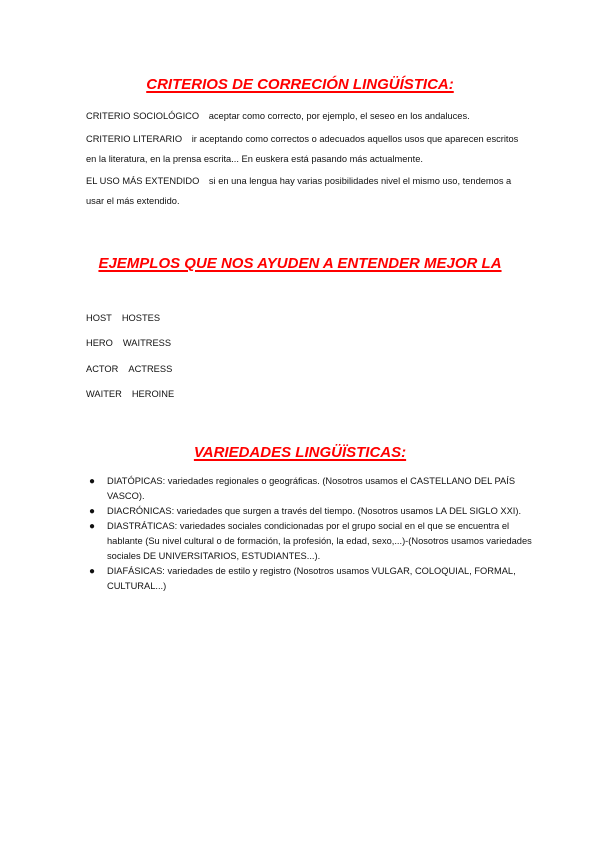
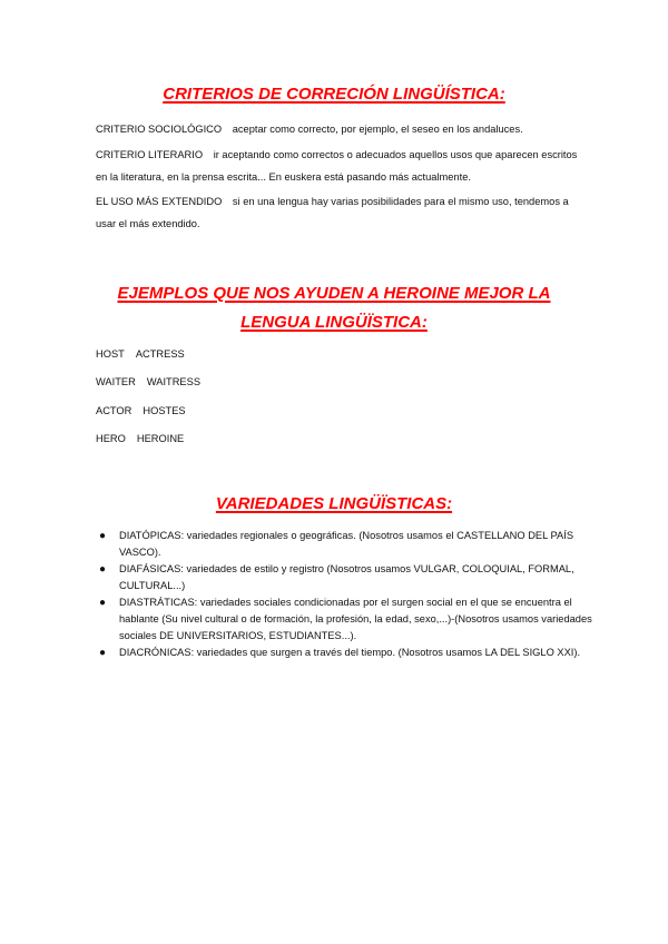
  CRITERIOS DE CORRECIÓN LINGÜÍSTICA:
  CRITERIO SOCIOLÓGICO aceptar como correcto, por ejemplo, el seseo en los andaluces.
  CRITERIO LITERARIO ir aceptando como correctos o adecuados aquellos usos que aparecen escritos en la literatura, en la prensa escrita... En euskera está pasando más actualmente.
- EL USO MÁS EXTENDIDO si en una lengua hay varias posibilidades nivel el mismo uso, tendemos a usar el más extendido.
+ EL USO MÁS EXTENDIDO si en una lengua hay varias posibilidades para el mismo uso, tendemos a usar el más extendido.
- EJEMPLOS QUE NOS AYUDEN A ENTENDER MEJOR LA
+ EJEMPLOS QUE NOS AYUDEN A HEROINE MEJOR LA
+ LENGUA LINGÜÏSTICA:
- HOST HOSTES
+ HOST ACTRESS
- HERO WAITRESS
+ WAITER WAITRESS
- ACTOR ACTRESS
+ ACTOR HOSTES
- WAITER HEROINE
+ HERO HEROINE
  VARIEDADES LINGÜÏSTICAS:
  ●
  DIATÓPICAS: variedades regionales o geográficas. (Nosotros usamos el CASTELLANO DEL PAÍS VASCO).
  ●
- DIACRÓNICAS: variedades que surgen a través del tiempo. (Nosotros usamos LA DEL SIGLO XXI).
+ DIAFÁSICAS: variedades de estilo y registro (Nosotros usamos VULGAR, COLOQUIAL, FORMAL, CULTURAL...)
  ●
- DIASTRÁTICAS: variedades sociales condicionadas por el grupo social en el que se encuentra el hablante (Su nivel cultural o de formación, la profesión, la edad, sexo,...)-(Nosotros usamos variedades sociales DE UNIVERSITARIOS, ESTUDIANTES...).
+ DIASTRÁTICAS: variedades sociales condicionadas por el surgen social en el que se encuentra el hablante (Su nivel cultural o de formación, la profesión, la edad, sexo,...)-(Nosotros usamos variedades sociales DE UNIVERSITARIOS, ESTUDIANTES...).
  ●
- DIAFÁSICAS: variedades de estilo y registro (Nosotros usamos VULGAR, COLOQUIAL, FORMAL, CULTURAL...)
+ DIACRÓNICAS: variedades que surgen a través del tiempo. (Nosotros usamos LA DEL SIGLO XXI).
